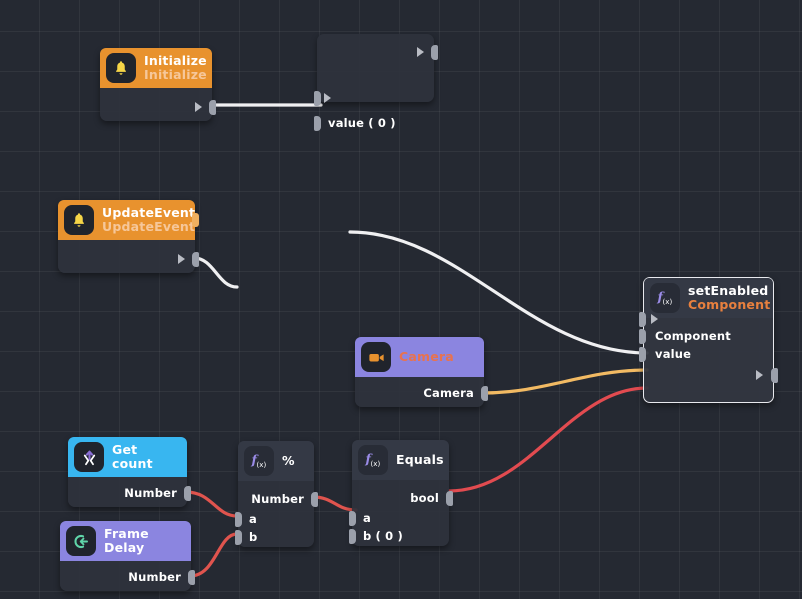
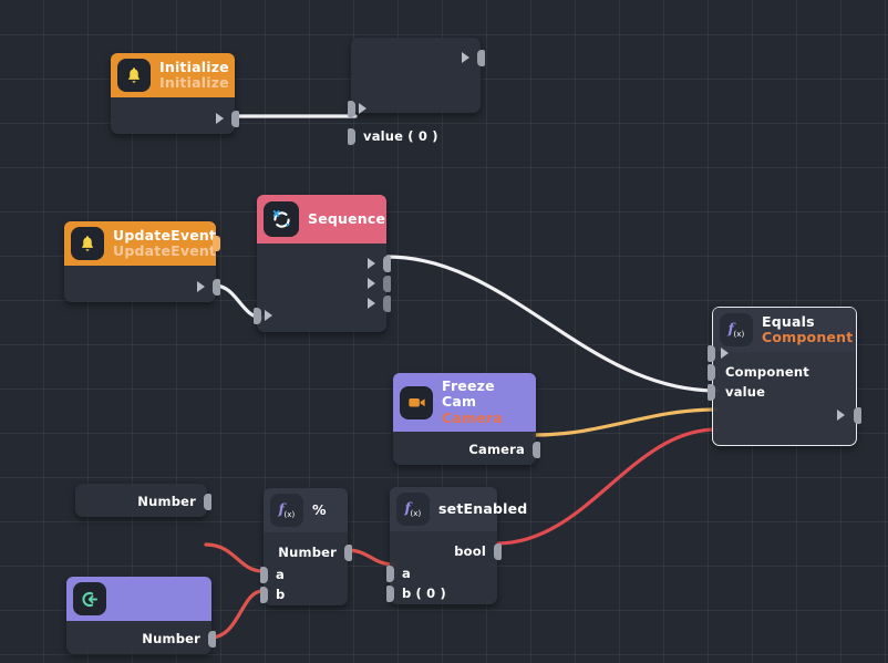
  Initialize
  Initialize
  value
  ( 0 )
  UpdateEvent
  UpdateEvent
+ Sequence
+ Freeze Cam
  Camera
  Camera
  f
  (x)
- setEnabled
+ Equals
  Component
  Component
  value
- Get count
  Number
  f
  (x)
  %
  Number
  a
  b
  f
  (x)
- Equals
+ setEnabled
  bool
  a
  b
  ( 0 )
- Frame Delay
  Number
